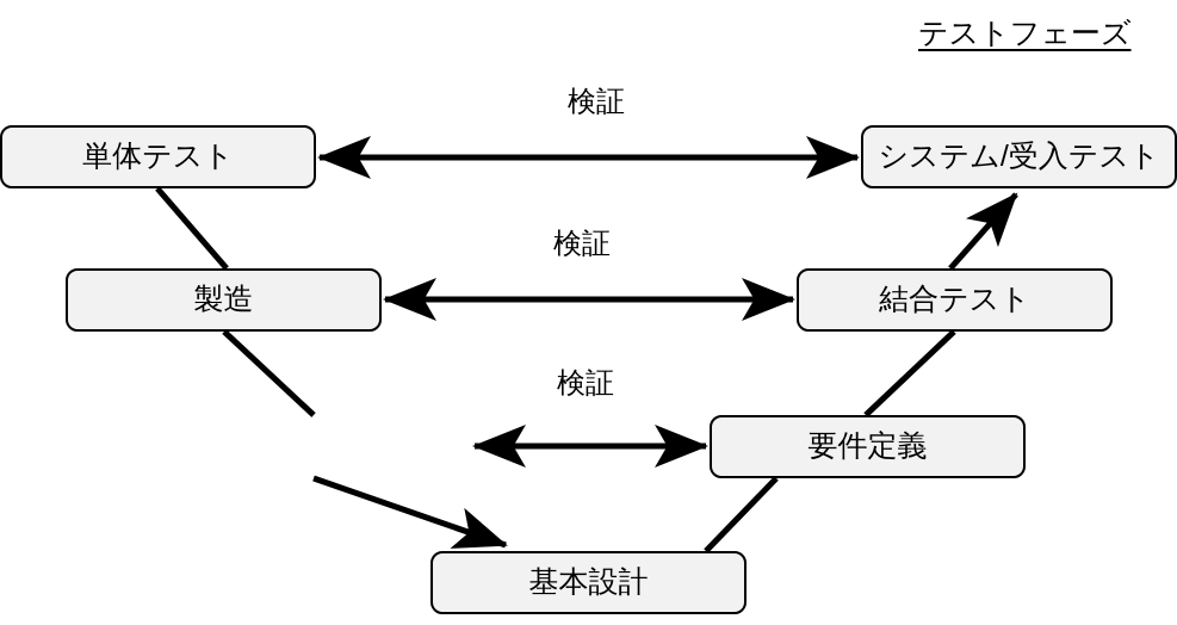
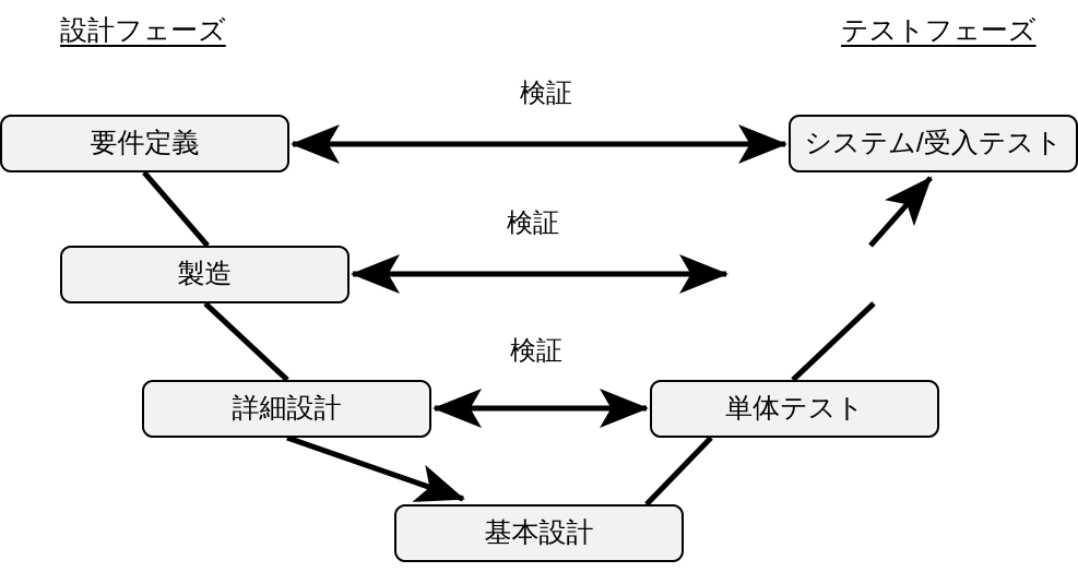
+ 設計フェーズ
  テストフェーズ
  検証
  検証
  検証
- 単体テスト
+ 要件定義
  製造
+ 詳細設計
  基本設計
- 要件定義
+ 単体テスト
- 結合テスト
  システム/受入テスト
